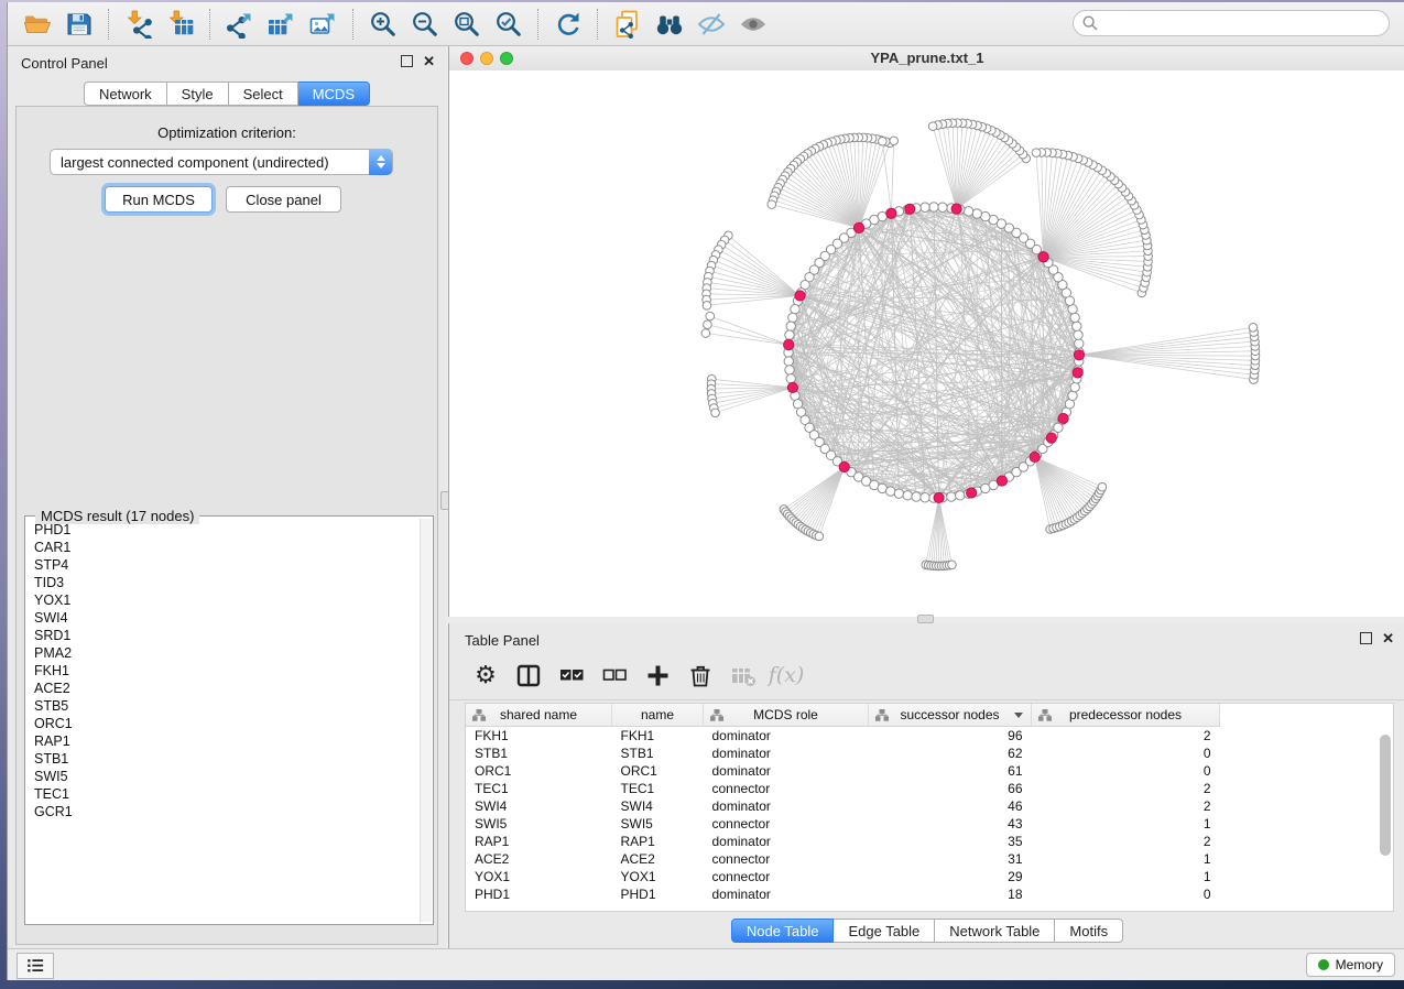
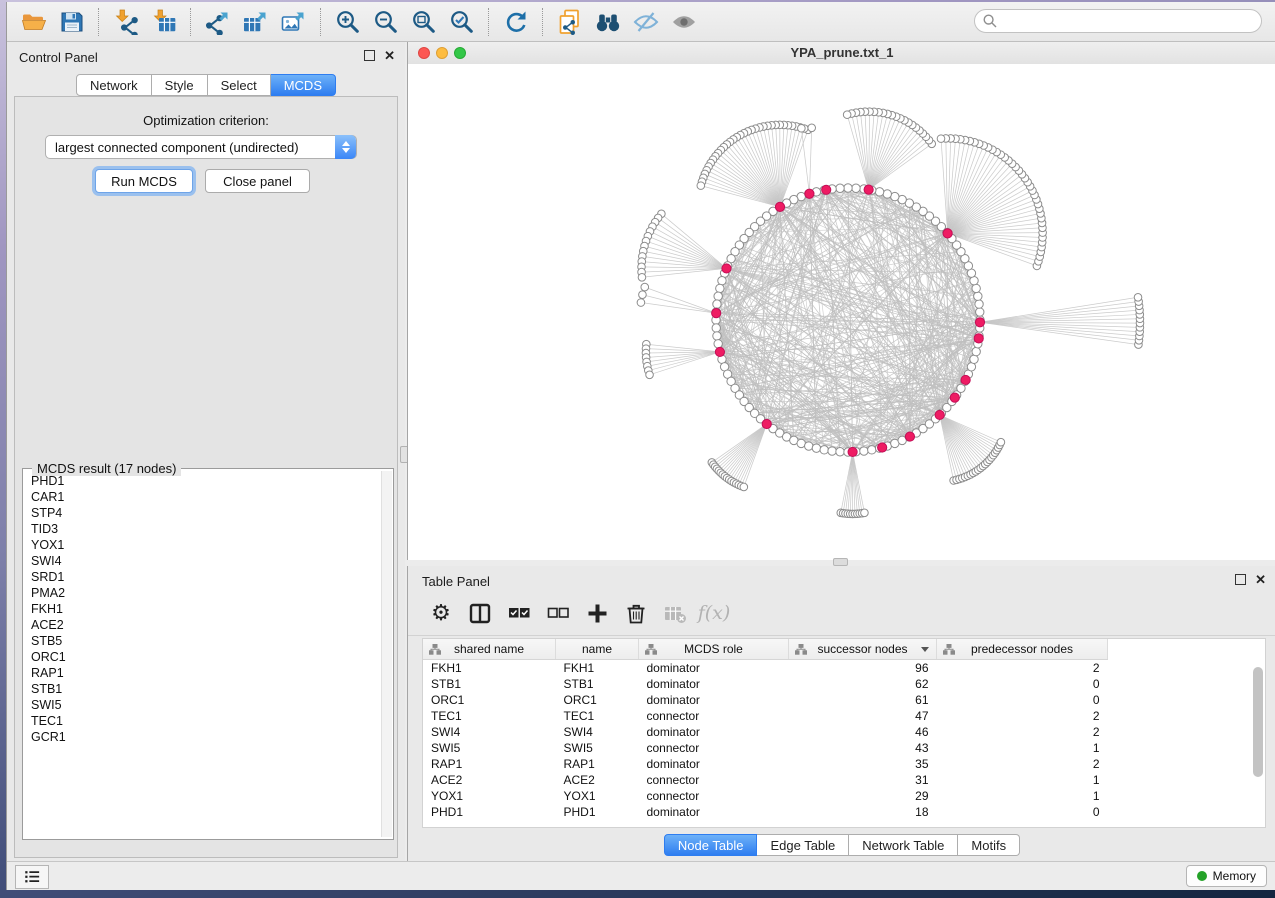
  Control Panel
  ✕
  Network
  Style
  Select
  MCDS
  Optimization criterion:
  largest connected component (undirected)
  Run MCDS
  Close panel
  MCDS result (17 nodes)
  PHD1
  CAR1
  STP4
  TID3
  YOX1
  SWI4
  SRD1
  PMA2
  FKH1
  ACE2
  STB5
  ORC1
  RAP1
  STB1
  SWI5
  TEC1
  GCR1
  YPA_prune.txt_1
  Table Panel
  ✕
  ⚙
  f(x)
  shared name	name	MCDS role	successor nodes	predecessor nodes
  FKH1	FKH1	dominator	96	2
  STB1	STB1	dominator	62	0
  ORC1	ORC1	dominator	61	0
- TEC1	TEC1	connector	66	2
+ TEC1	TEC1	connector	47	2
  SWI4	SWI4	dominator	46	2
  SWI5	SWI5	connector	43	1
  RAP1	RAP1	dominator	35	2
  ACE2	ACE2	connector	31	1
  YOX1	YOX1	connector	29	1
  PHD1	PHD1	dominator	18	0
  Node Table
  Edge Table
  Network Table
  Motifs
  Memory
